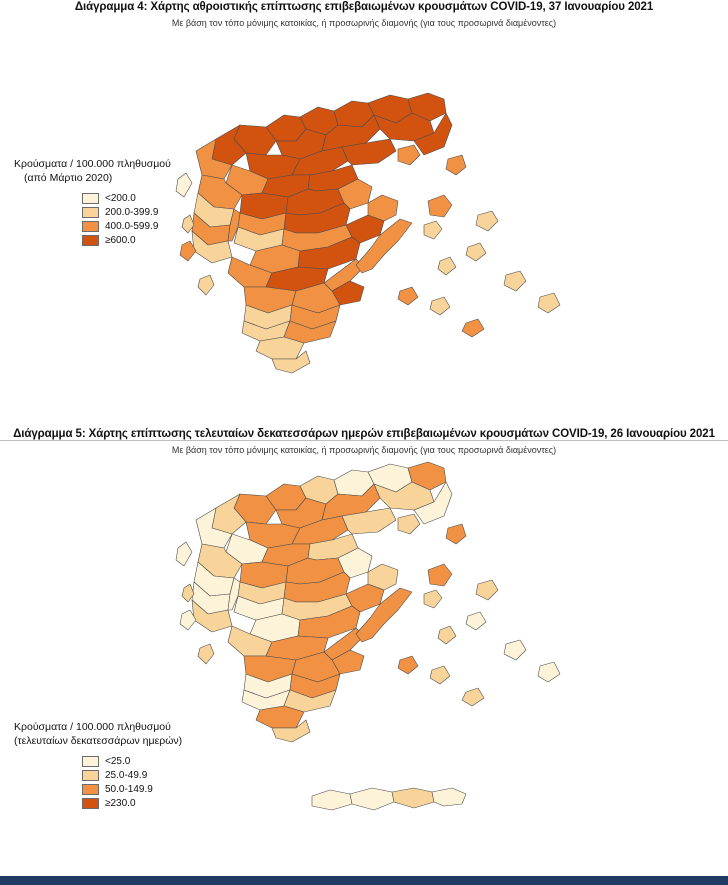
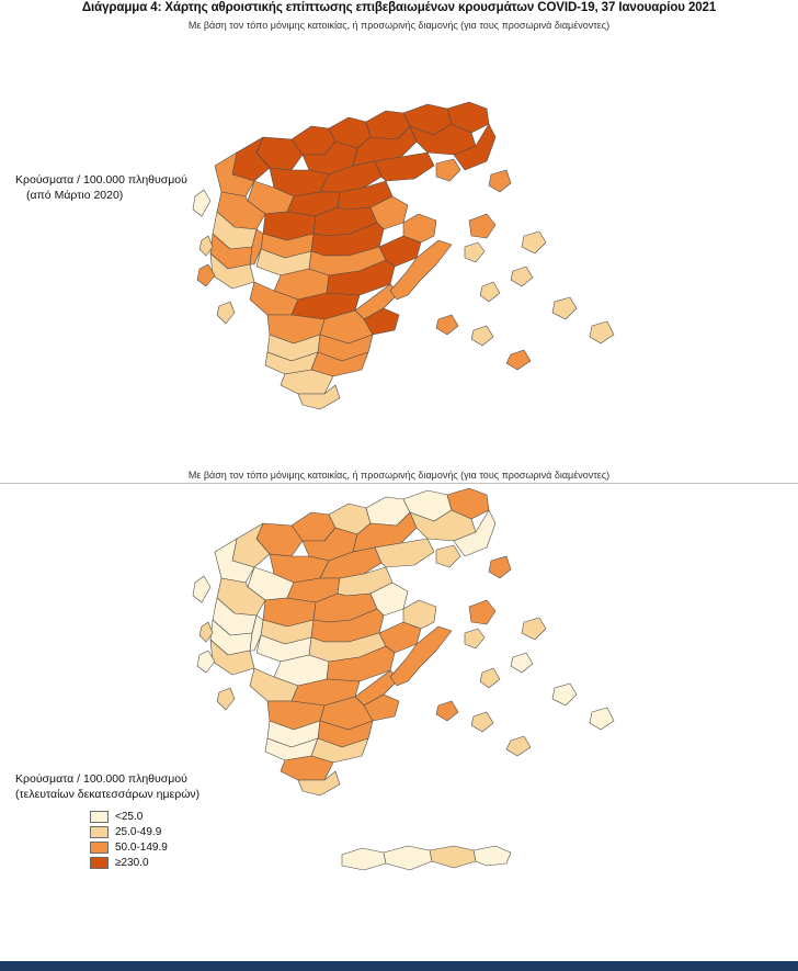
  Διάγραμμα 4: Χάρτης αθροιστικής επίπτωσης επιβεβαιωμένων κρουσμάτων COVID-19, 37 Ιανουαρίου 2021
  Με βάση τον τόπο μόνιμης κατοικίας, ή προσωρινής διαμονής (για τους προσωρινά διαμένοντες)
  Κρούσματα / 100.000 πληθυσμού
  (από Μάρτιο 2020)
- <200.0
- 200.0-399.9
- 400.0-599.9
- ≥600.0
- Διάγραμμα 5: Χάρτης επίπτωσης τελευταίων δεκατεσσάρων ημερών επιβεβαιωμένων κρουσμάτων COVID-19, 26 Ιανουαρίου 2021
  Με βάση τον τόπο μόνιμης κατοικίας, ή προσωρινής διαμονής (για τους προσωρινά διαμένοντες)
  Κρούσματα / 100.000 πληθυσμού
  (τελευταίων δεκατεσσάρων ημερών)
  <25.0
  25.0-49.9
  50.0-149.9
  ≥230.0
